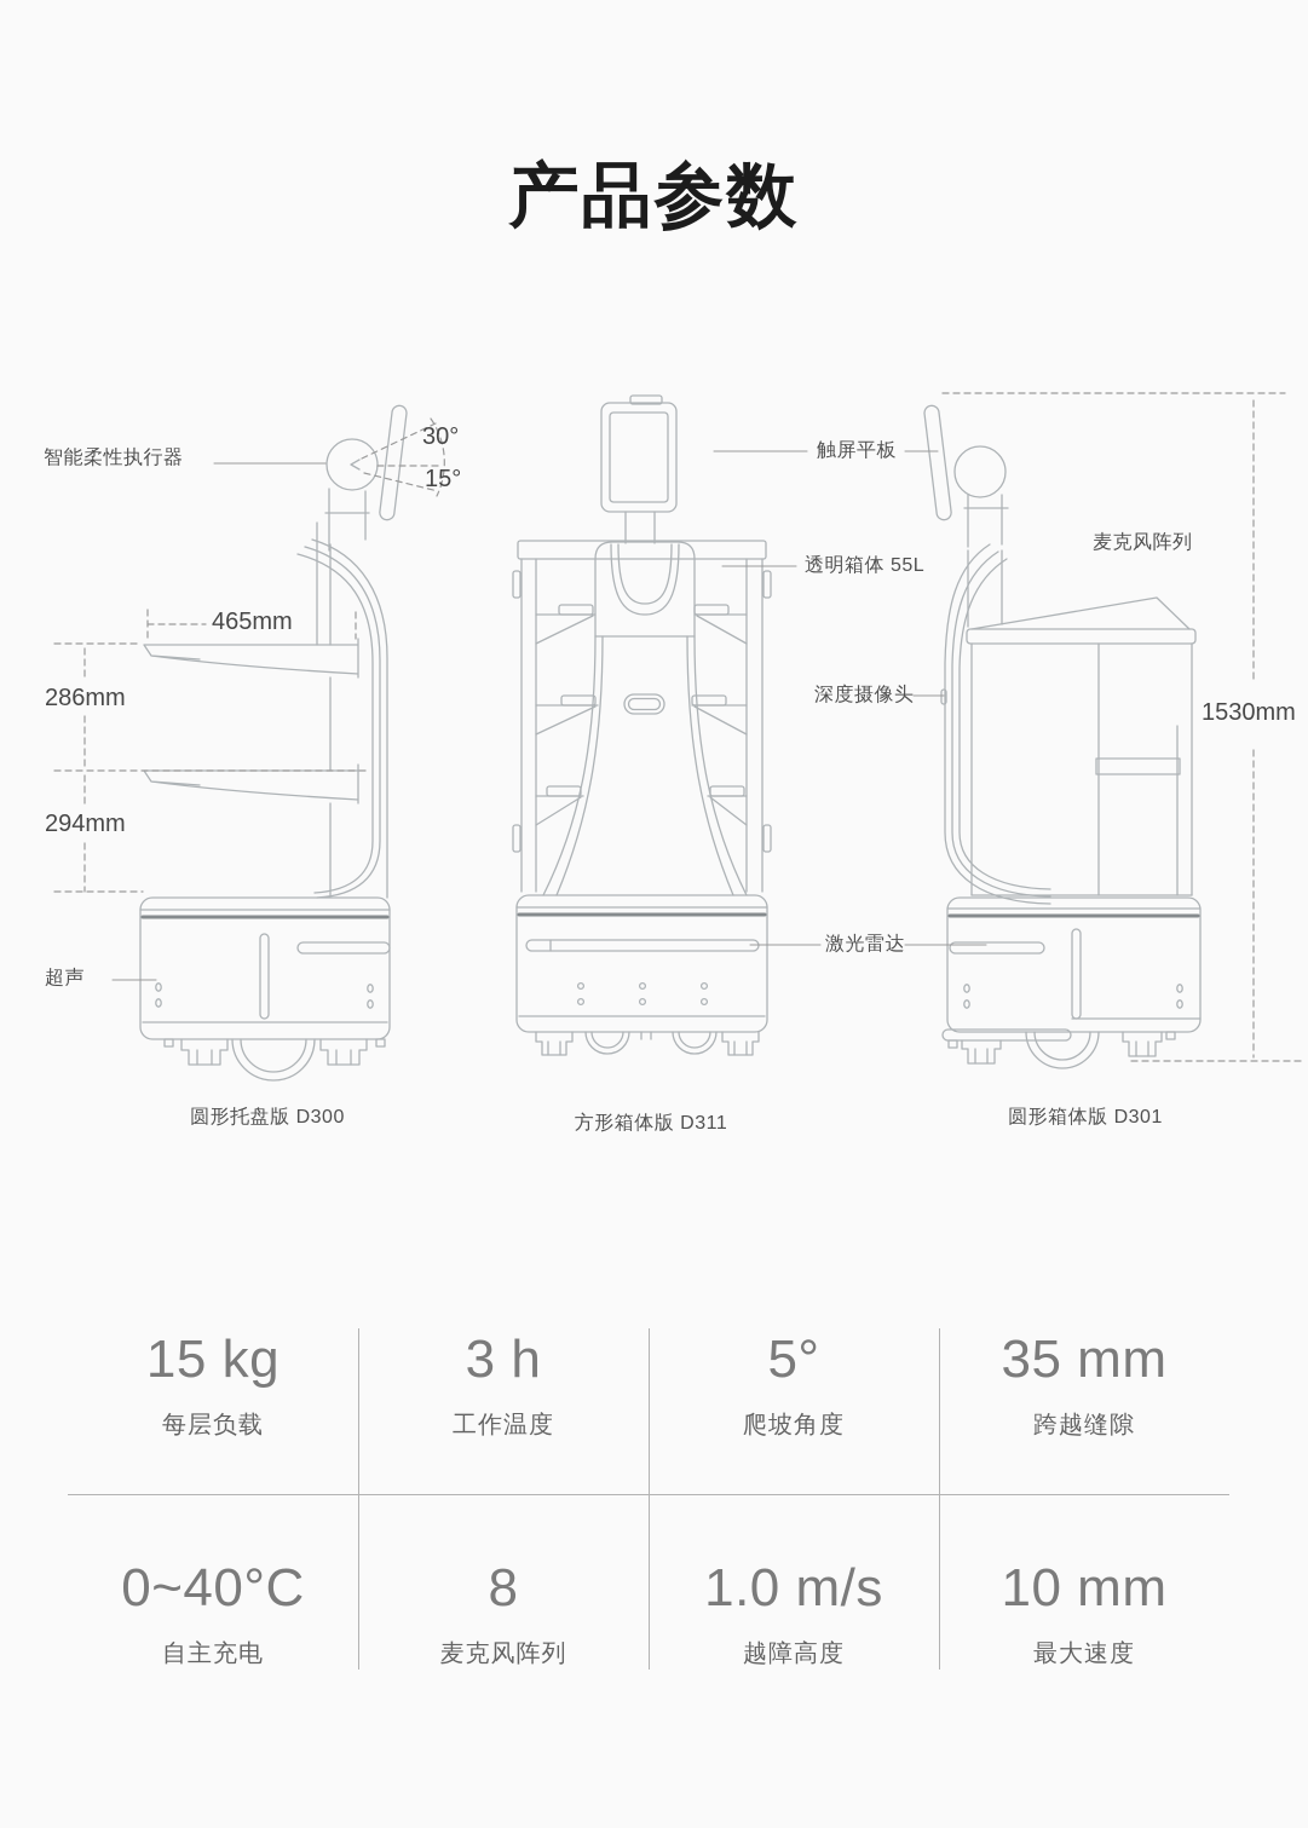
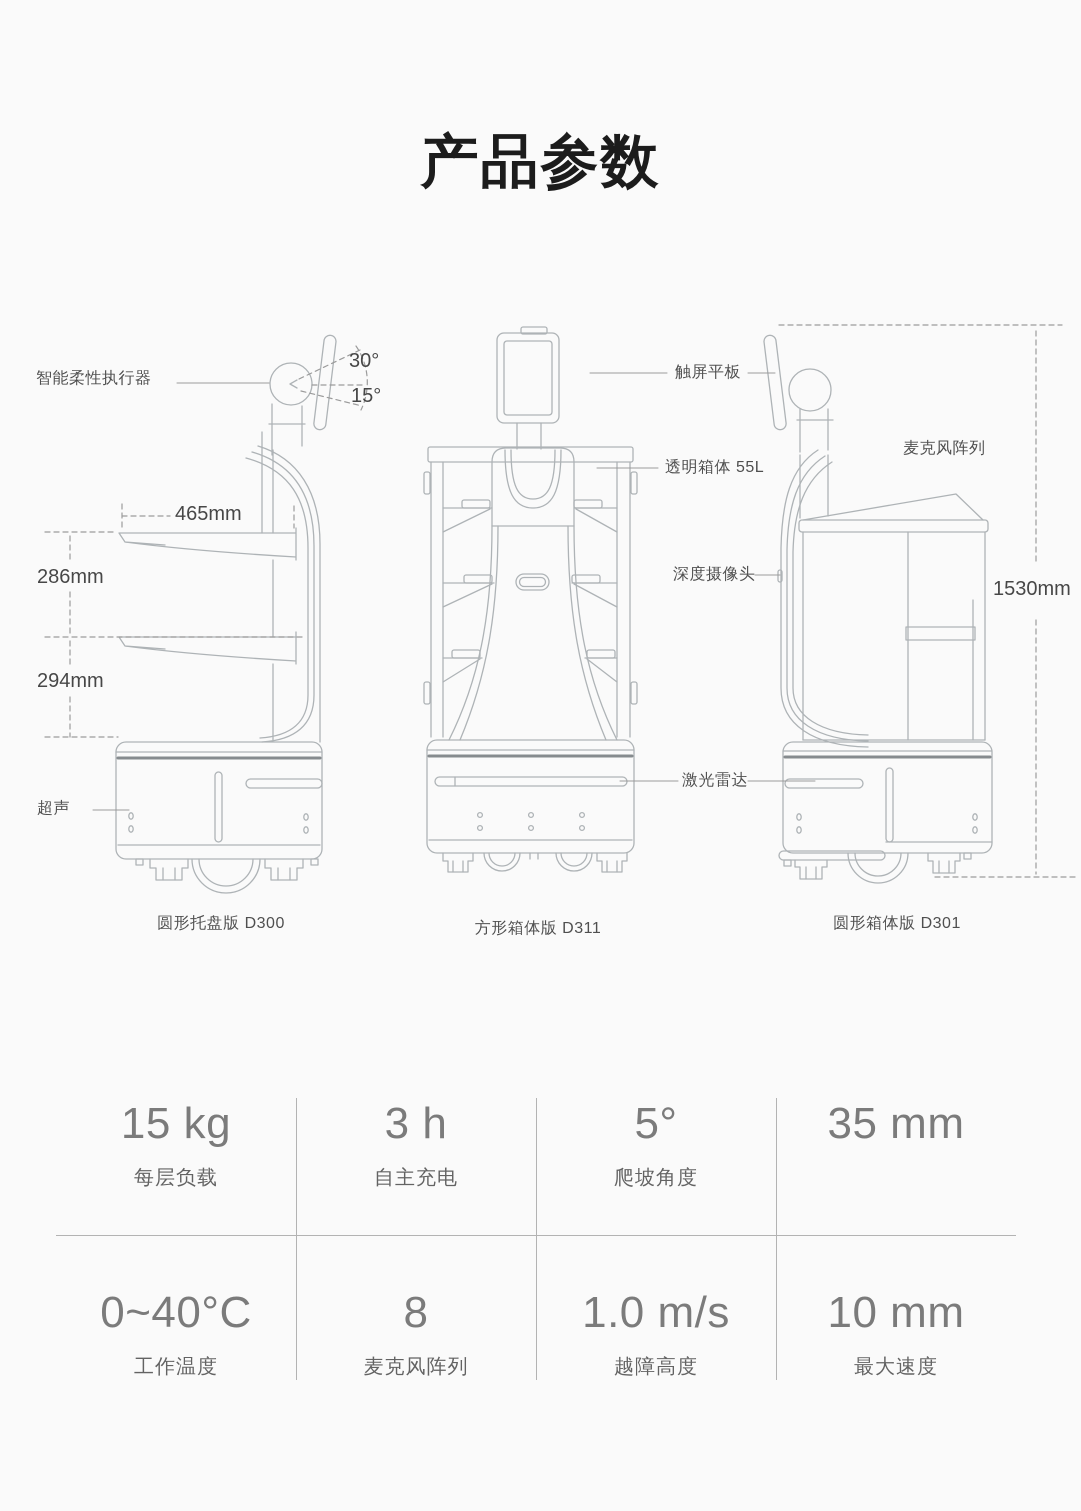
  产品参数
  智能柔性执行器
  30°
  15°
  465mm
  286mm
  294mm
  超声
  触屏平板
  透明箱体 55L
  深度摄像头
  激光雷达
  麦克风阵列
  1530mm
  圆形托盘版 D300
  方形箱体版 D311
  圆形箱体版 D301
  15 kg
  每层负载
  3 h
- 工作温度
+ 自主充电
  5°
  爬坡角度
  35 mm
- 跨越缝隙
  0~40°C
- 自主充电
+ 工作温度
  8
  麦克风阵列
  1.0 m/s
  越障高度
  10 mm
  最大速度
